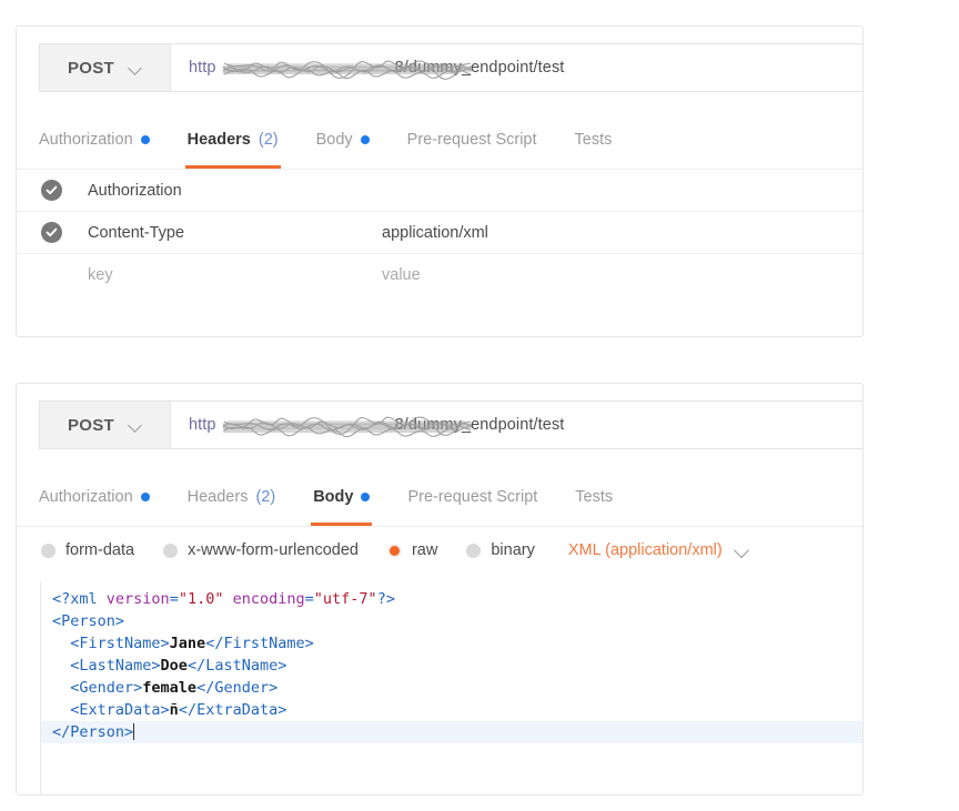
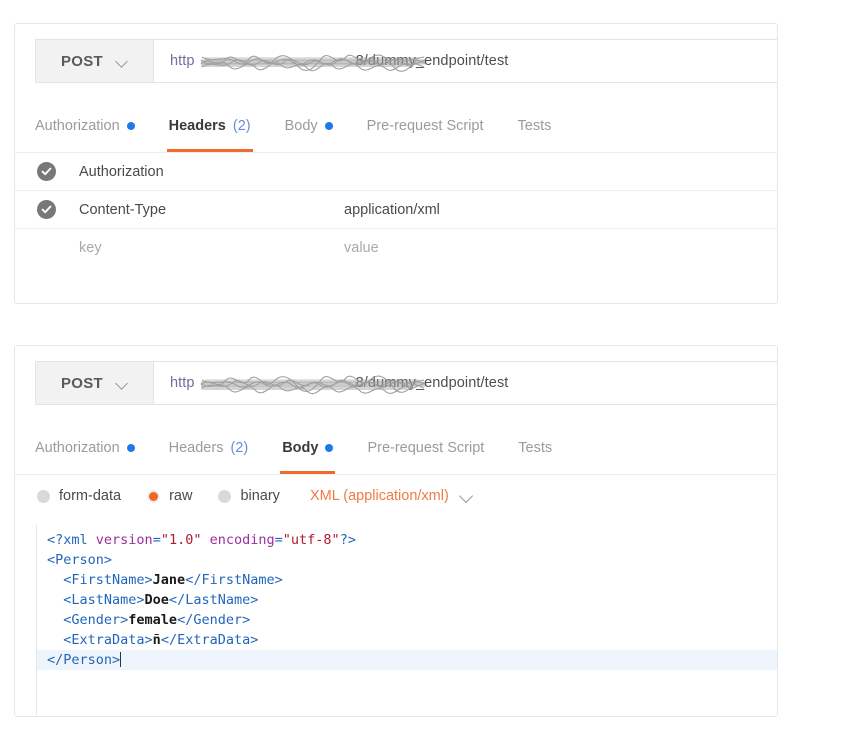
  POST
  http dumyendpoint/test
  Authorization
  Headers
  (2)
  Body
  Pre-request Script
  Tests
  Authorization
  Content-Type
  application/xml
  key
  value
  POST
  http 8uy_endpoint/test
  Authorization
  Headers
  (2)
  Body
  Pre-request Script
  Tests
  form-data
- x-www-form-urlencoded
  raw
  binary
  XML (application/xml)
- <?xml version="1.0" encoding="utf-7"?>
+ <?xml version="1.0" encoding="utf-8"?>
  <Person>
  <FirstName>Jane</FirstName>
  <LastName>Doe</LastName>
  <Gender>female</Gender>
  <ExtraData>ñ</ExtraData>
  </Person>
